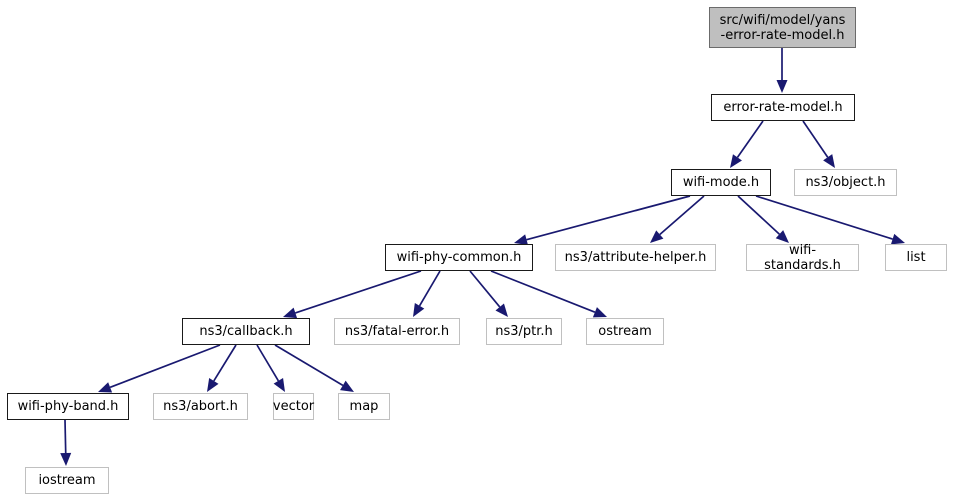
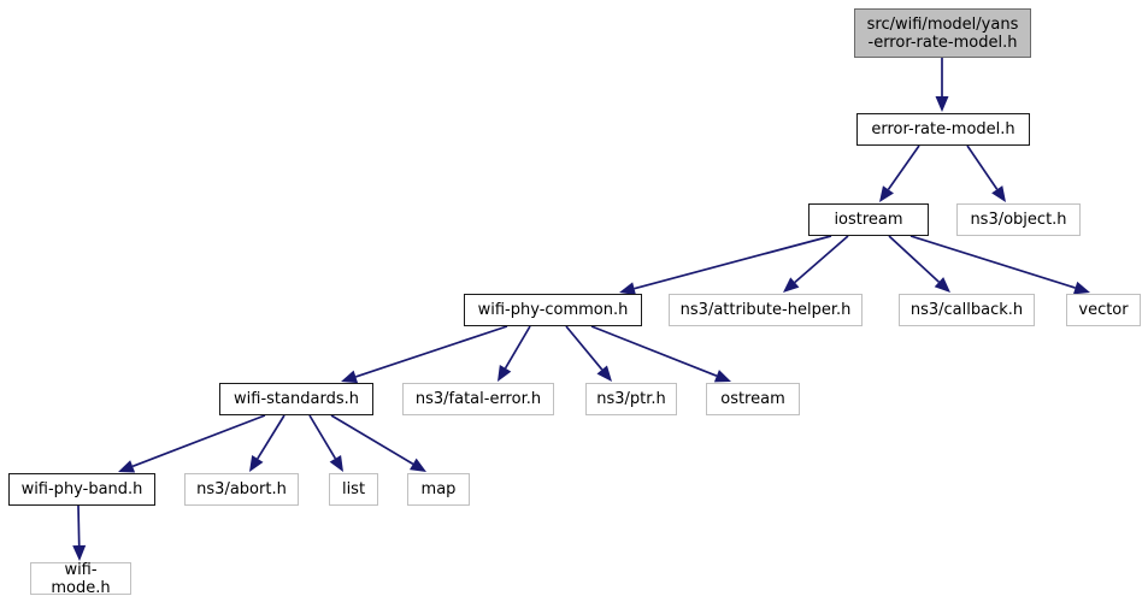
  src/wifi/model/yans
  -error-rate-model.h
  error-rate-model.h
- wifi-mode.h
+ iostream
  ns3/object.h
  wifi-phy-common.h
  ns3/attribute-helper.h
- wifi-standards.h
+ ns3/callback.h
- list
+ vector
- ns3/callback.h
+ wifi-standards.h
  ns3/fatal-error.h
  ns3/ptr.h
  ostream
  wifi-phy-band.h
  ns3/abort.h
- vector
+ list
  map
- iostream
+ wifi-mode.h
